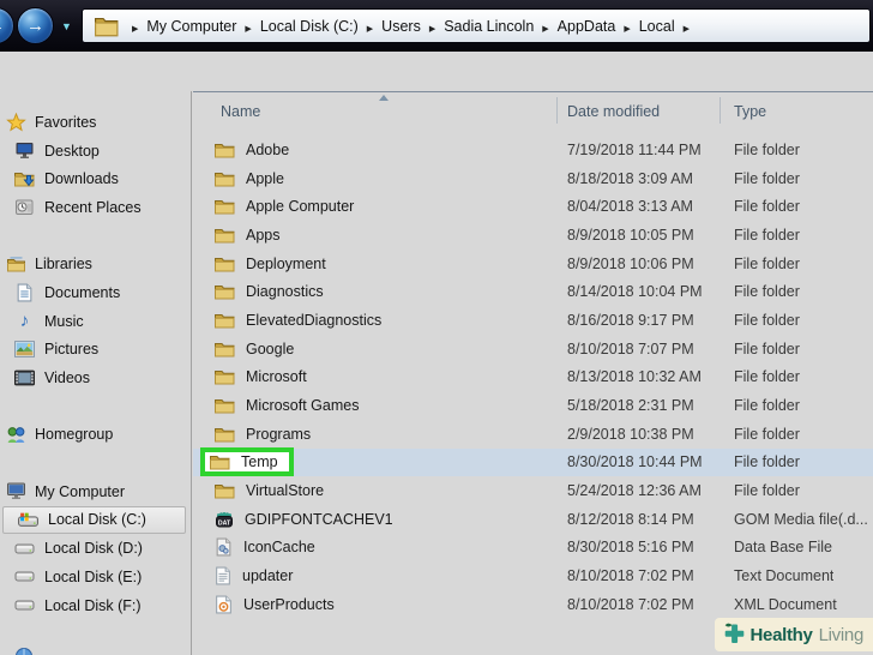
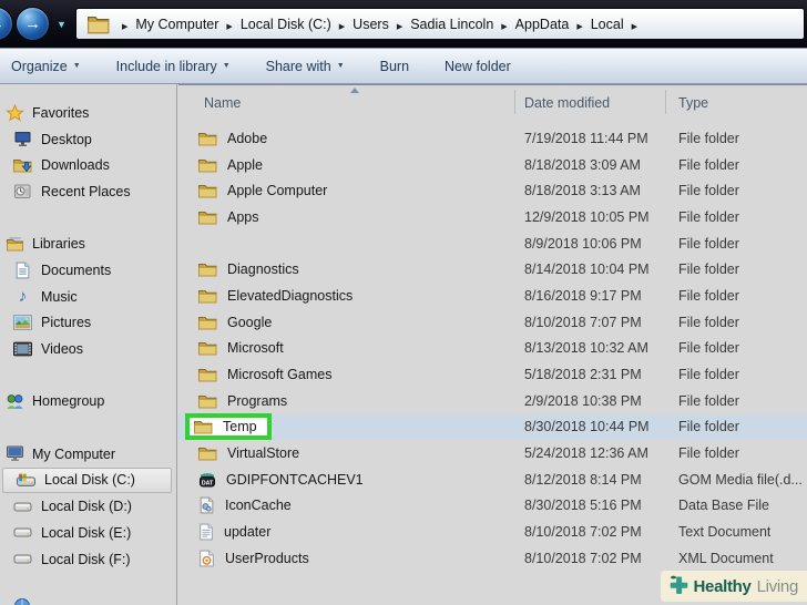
  →
  ▼
  My Computer Local Disk (C:) Users Sadia Lincoln AppData Local
+ Organize
+ Include in library
+ Share with
+ Burn
+ New folder
  Favorites
  Desktop
  Downloads
  Recent Places
  Libraries
  Documents
  ♪
  Music
  Pictures
  Videos
  Homegroup
  My Computer
  Local Disk (C:)
  Local Disk (D:)
  Local Disk (E:)
  Local Disk (F:)
  Name
  Date modified
  Type
  Adobe
  7/19/2018 11:44 PM
  File folder
  Apple
  8/18/2018 3:09 AM
  File folder
  Apple Computer
- 8/04/2018 3:13 AM
+ 8/18/2018 3:13 AM
  File folder
  Apps
- 8/9/2018 10:05 PM
+ 12/9/2018 10:05 PM
  File folder
- Deployment
  8/9/2018 10:06 PM
  File folder
  Diagnostics
  8/14/2018 10:04 PM
  File folder
  ElevatedDiagnostics
  8/16/2018 9:17 PM
  File folder
  Google
  8/10/2018 7:07 PM
  File folder
  Microsoft
  8/13/2018 10:32 AM
  File folder
  Microsoft Games
  5/18/2018 2:31 PM
  File folder
  Programs
  2/9/2018 10:38 PM
  File folder
  Temp
  8/30/2018 10:44 PM
  File folder
  VirtualStore
  5/24/2018 12:36 AM
  File folder
  GDIPFONTCACHEV1
  8/12/2018 8:14 PM
  GOM Media file(.d...
  IconCache
  8/30/2018 5:16 PM
  Data Base File
  updater
  8/10/2018 7:02 PM
  Text Document
  UserProducts
  8/10/2018 7:02 PM
  XML Document
  Healthy
  Living
